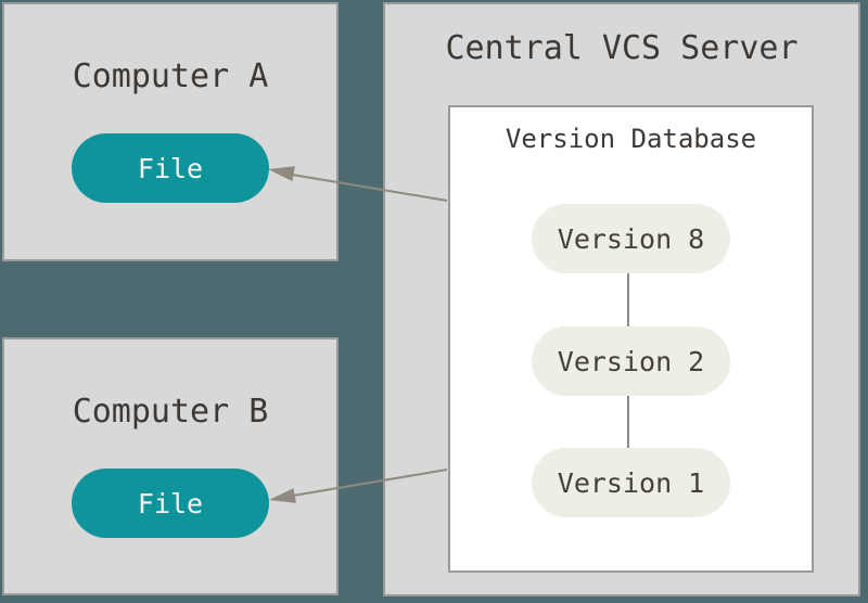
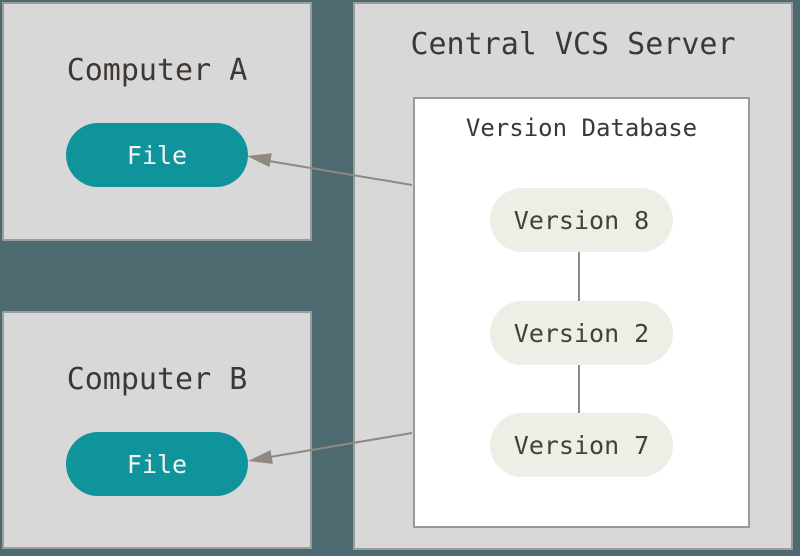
  Computer A
  File
  Computer B
  File
  Central VCS Server
  Version Database
  Version 8
  Version 2
- Version 1
+ Version 7
